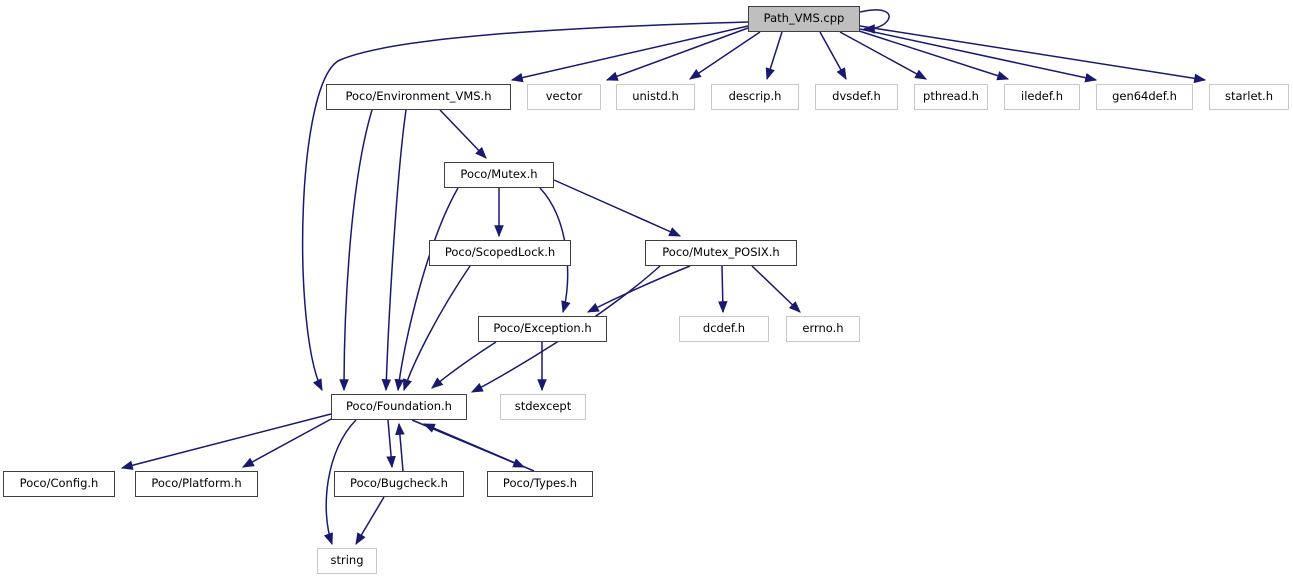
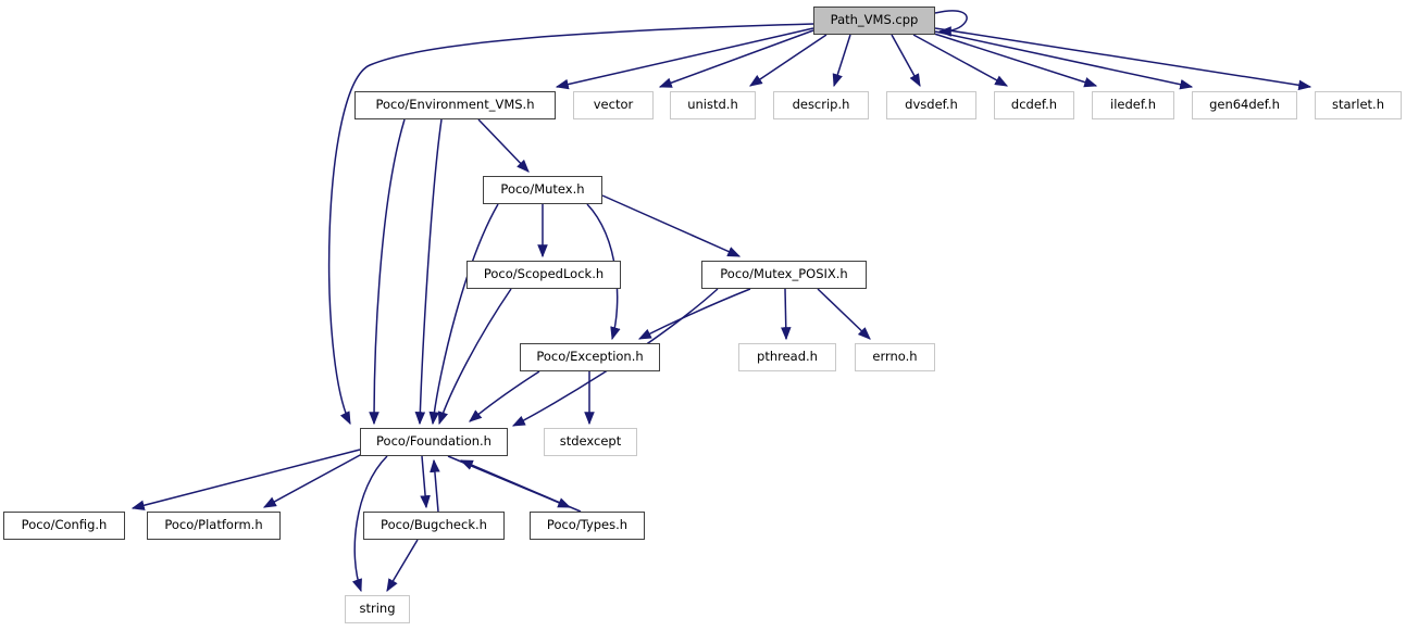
  Path_VMS.cpp
  Poco/Environment_VMS.h
  vector
  unistd.h
  descrip.h
  dvsdef.h
- pthread.h
+ dcdef.h
  iledef.h
  gen64def.h
  starlet.h
  Poco/Mutex.h
  Poco/ScopedLock.h
  Poco/Mutex_POSIX.h
  Poco/Exception.h
- dcdef.h
+ pthread.h
  errno.h
  Poco/Foundation.h
  stdexcept
  Poco/Config.h
  Poco/Platform.h
  Poco/Bugcheck.h
  Poco/Types.h
  string
